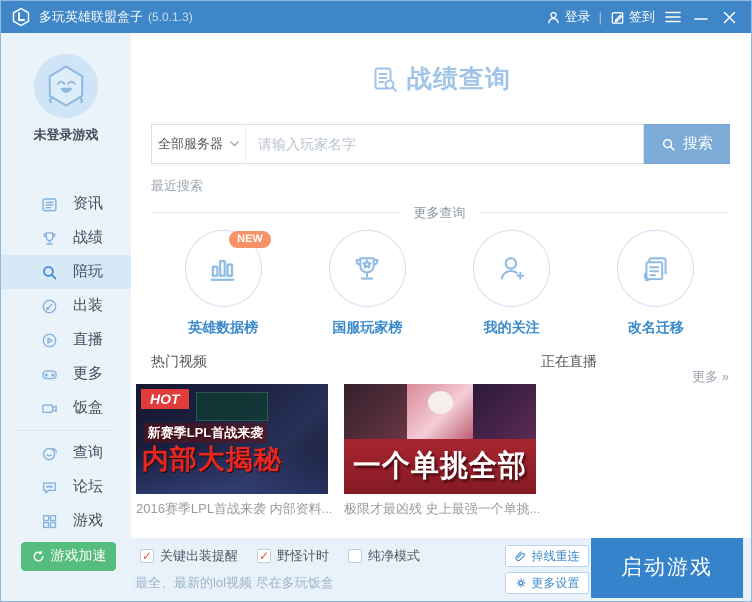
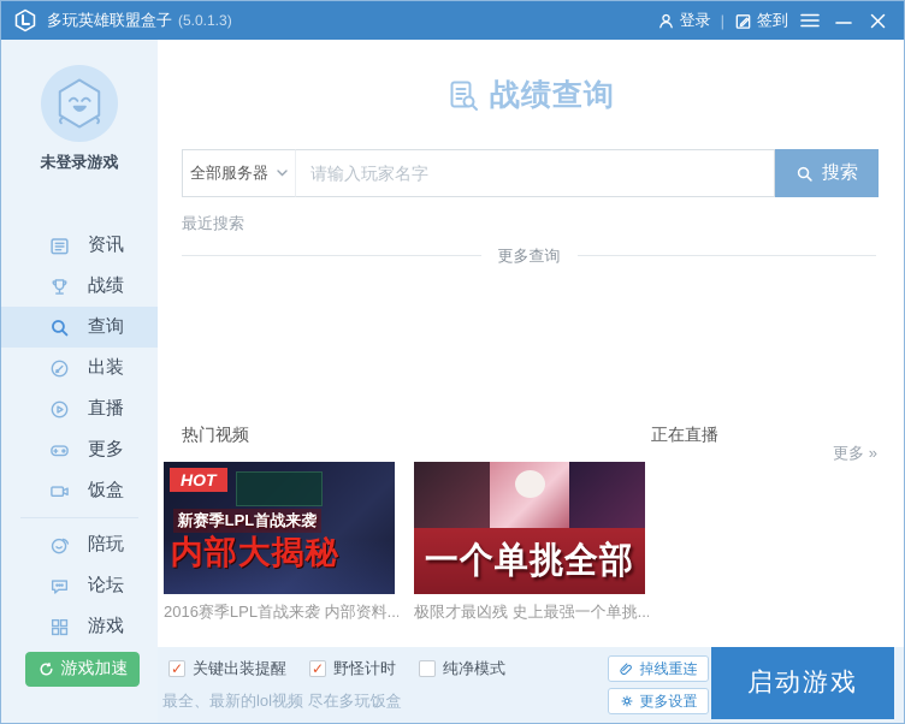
  多玩英雄联盟盒子
  (5.0.1.3)
  登录
  |
  签到
  未登录游戏
  资讯
  战绩
- 陪玩
+ 查询
  出装
  直播
  更多
  饭盒
- 查询
+ 陪玩
  论坛
  游戏
  游戏加速
  战绩查询
  全部服务器
  请输入玩家名字
  搜索
  最近搜索
  更多查询
- NEW
- 英雄数据榜
- 国服玩家榜
- 我的关注
- 改名迁移
  热门视频
  正在直播
  更多 »
  HOT
  新赛季LPL首战来袭
  内部大揭秘
  一个单挑全部
  2016赛季LPL首战来袭 内部资料...
  极限才最凶残 史上最强一个单挑...
  ✓
  关键出装提醒
  ✓
  野怪计时
  纯净模式
  最全、最新的lol视频 尽在多玩饭盒
  掉线重连
  更多设置
  启动游戏
